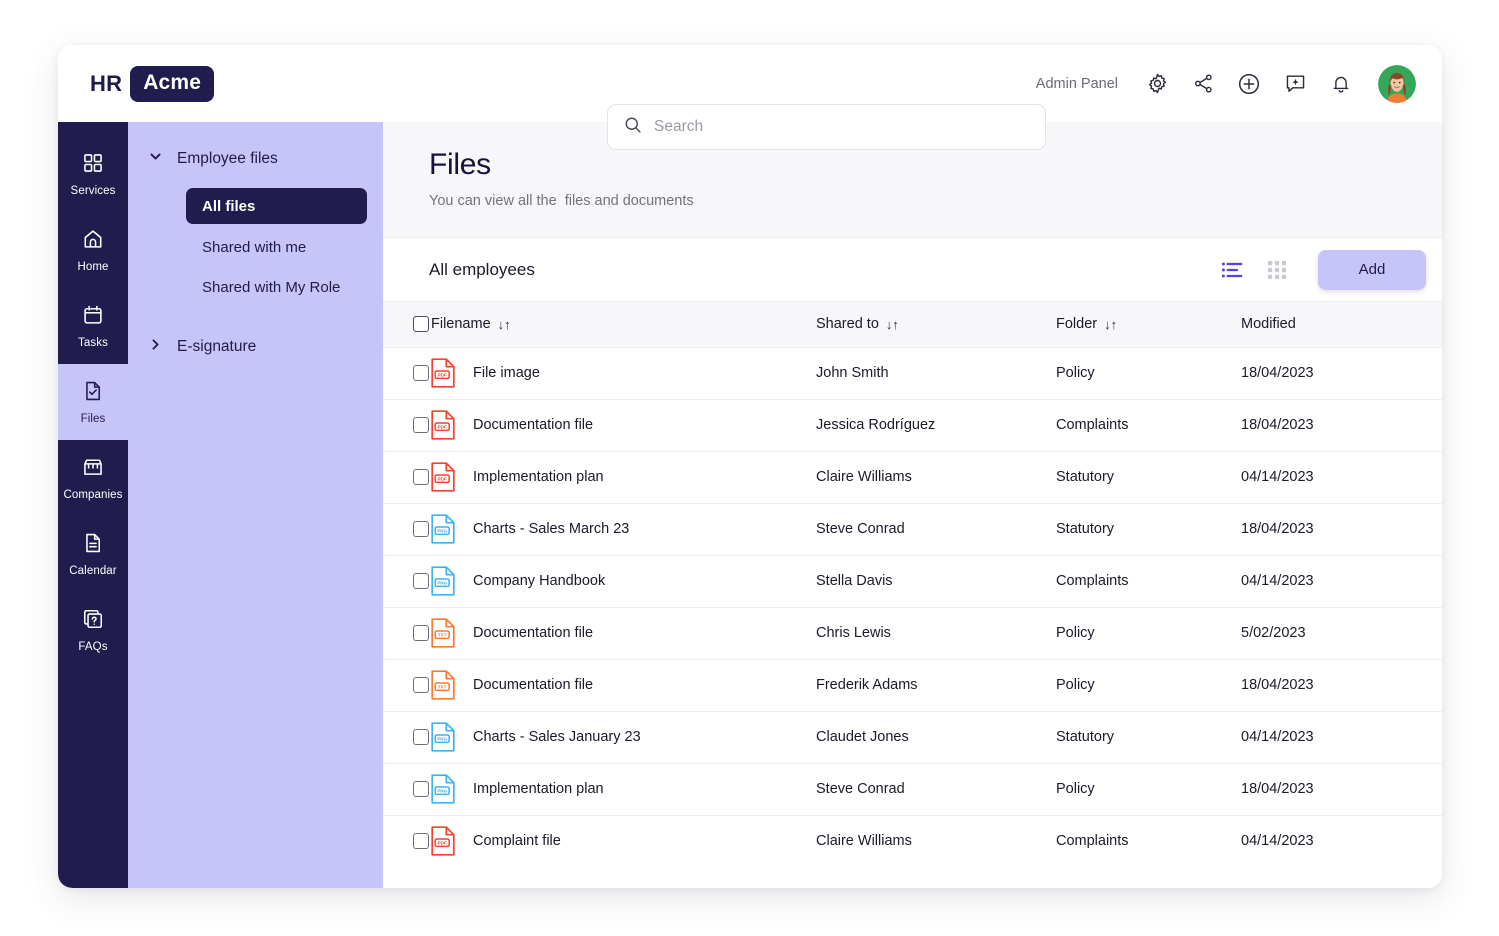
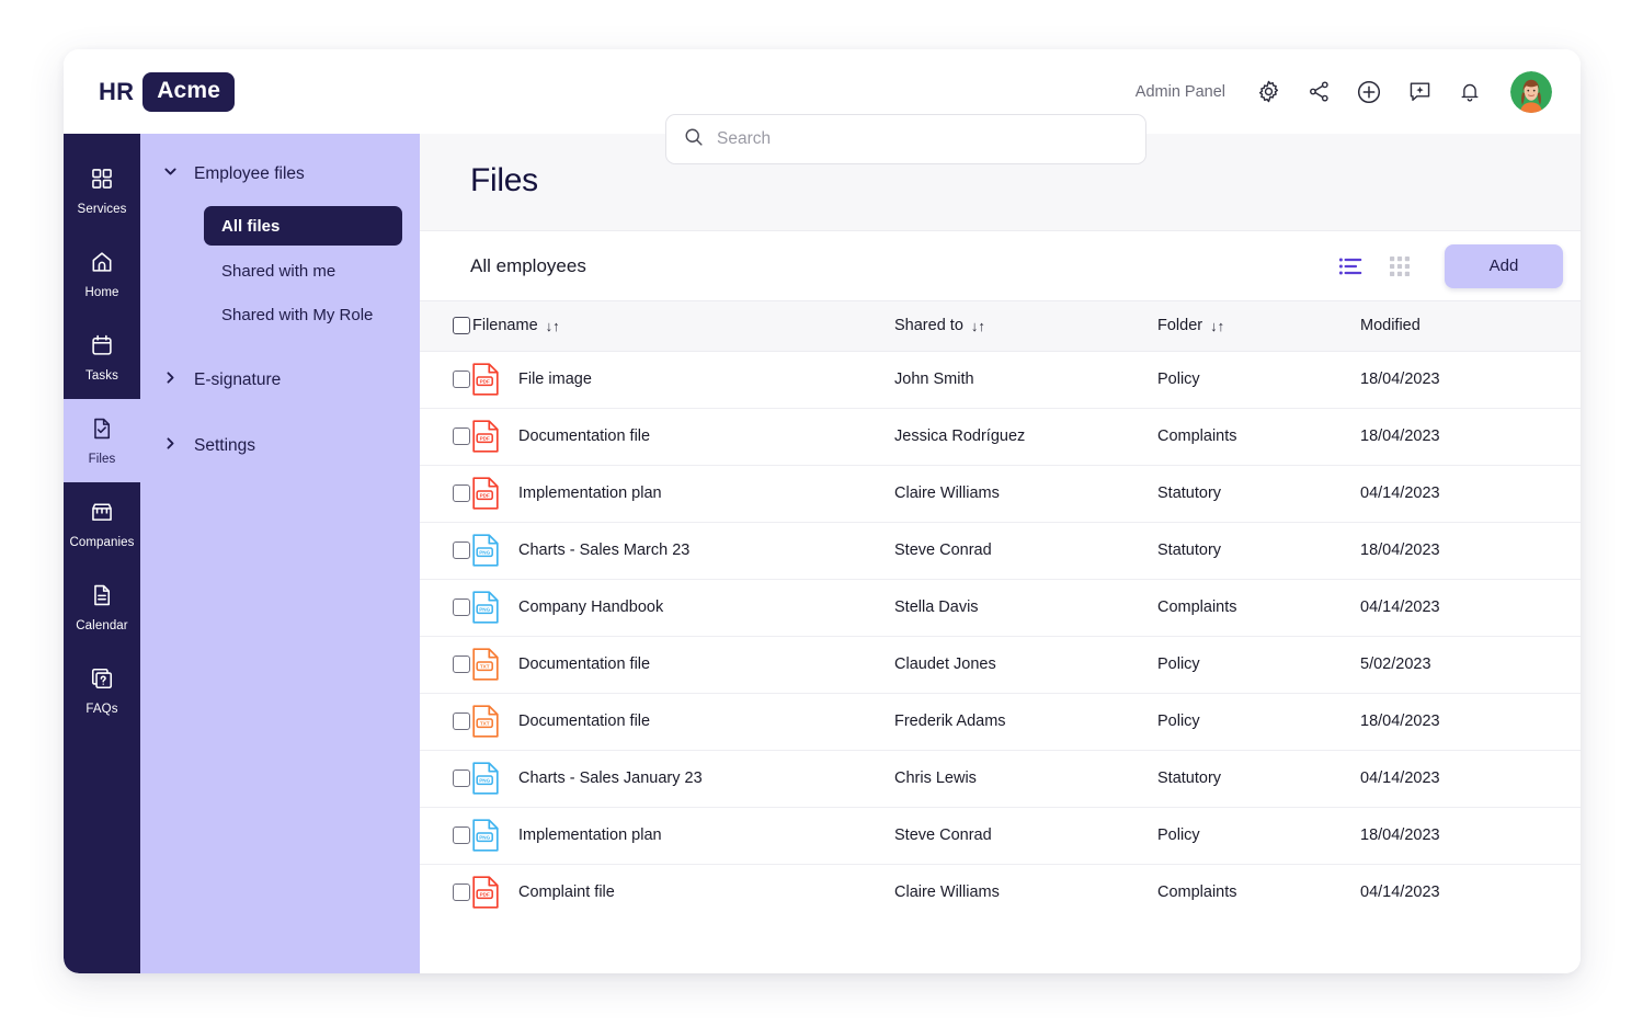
  HR
  Acme
  Search
  Admin Panel
  Services
  Home
  Tasks
  Files
  Companies
  Calendar
  FAQs
  Employee files
  All files
  Shared with me
  Shared with My Role
  E-signature
+ Settings
  Files
- You can view all the files and documents
  All employees
  Add
  	Filename ↓↑	Shared to ↓↑	Folder ↓↑	Modified
  	File image	John Smith	Policy	18/04/2023
  	Documentation file	Jessica Rodríguez	Complaints	18/04/2023
  	Implementation plan	Claire Williams	Statutory	04/14/2023
  	Charts - Sales March 23	Steve Conrad	Statutory	18/04/2023
  	Company Handbook	Stella Davis	Complaints	04/14/2023
- 	Documentation file	Chris Lewis	Policy	5/02/2023
+ 	Documentation file	Claudet Jones	Policy	5/02/2023
  	Documentation file	Frederik Adams	Policy	18/04/2023
- 	Charts - Sales January 23	Claudet Jones	Statutory	04/14/2023
+ 	Charts - Sales January 23	Chris Lewis	Statutory	04/14/2023
  	Implementation plan	Steve Conrad	Policy	18/04/2023
  	Complaint file	Claire Williams	Complaints	04/14/2023
